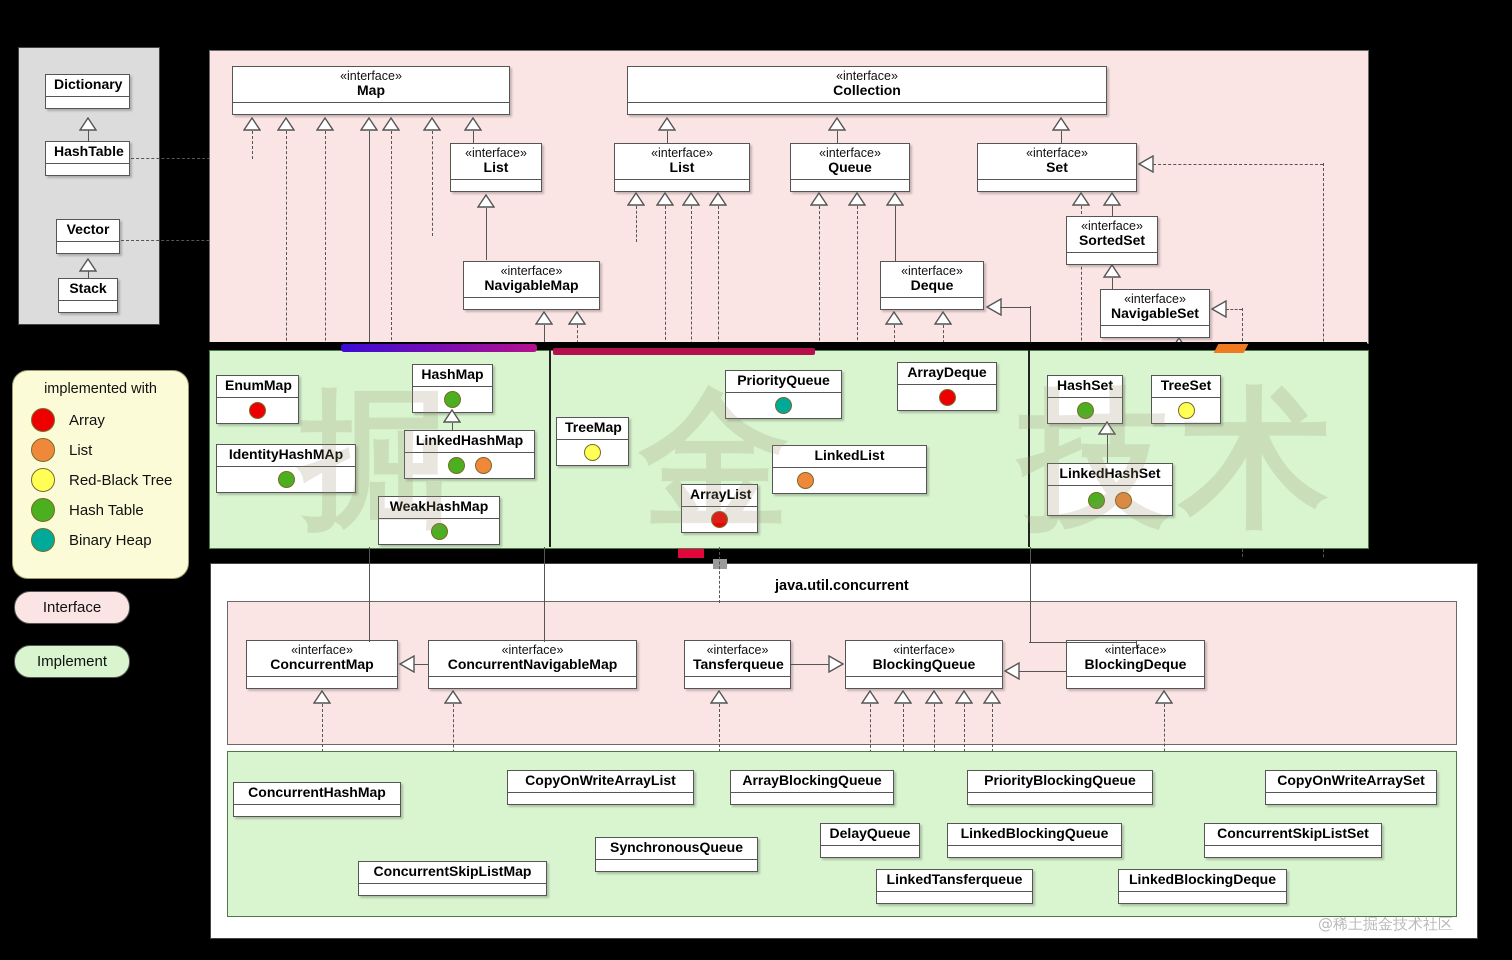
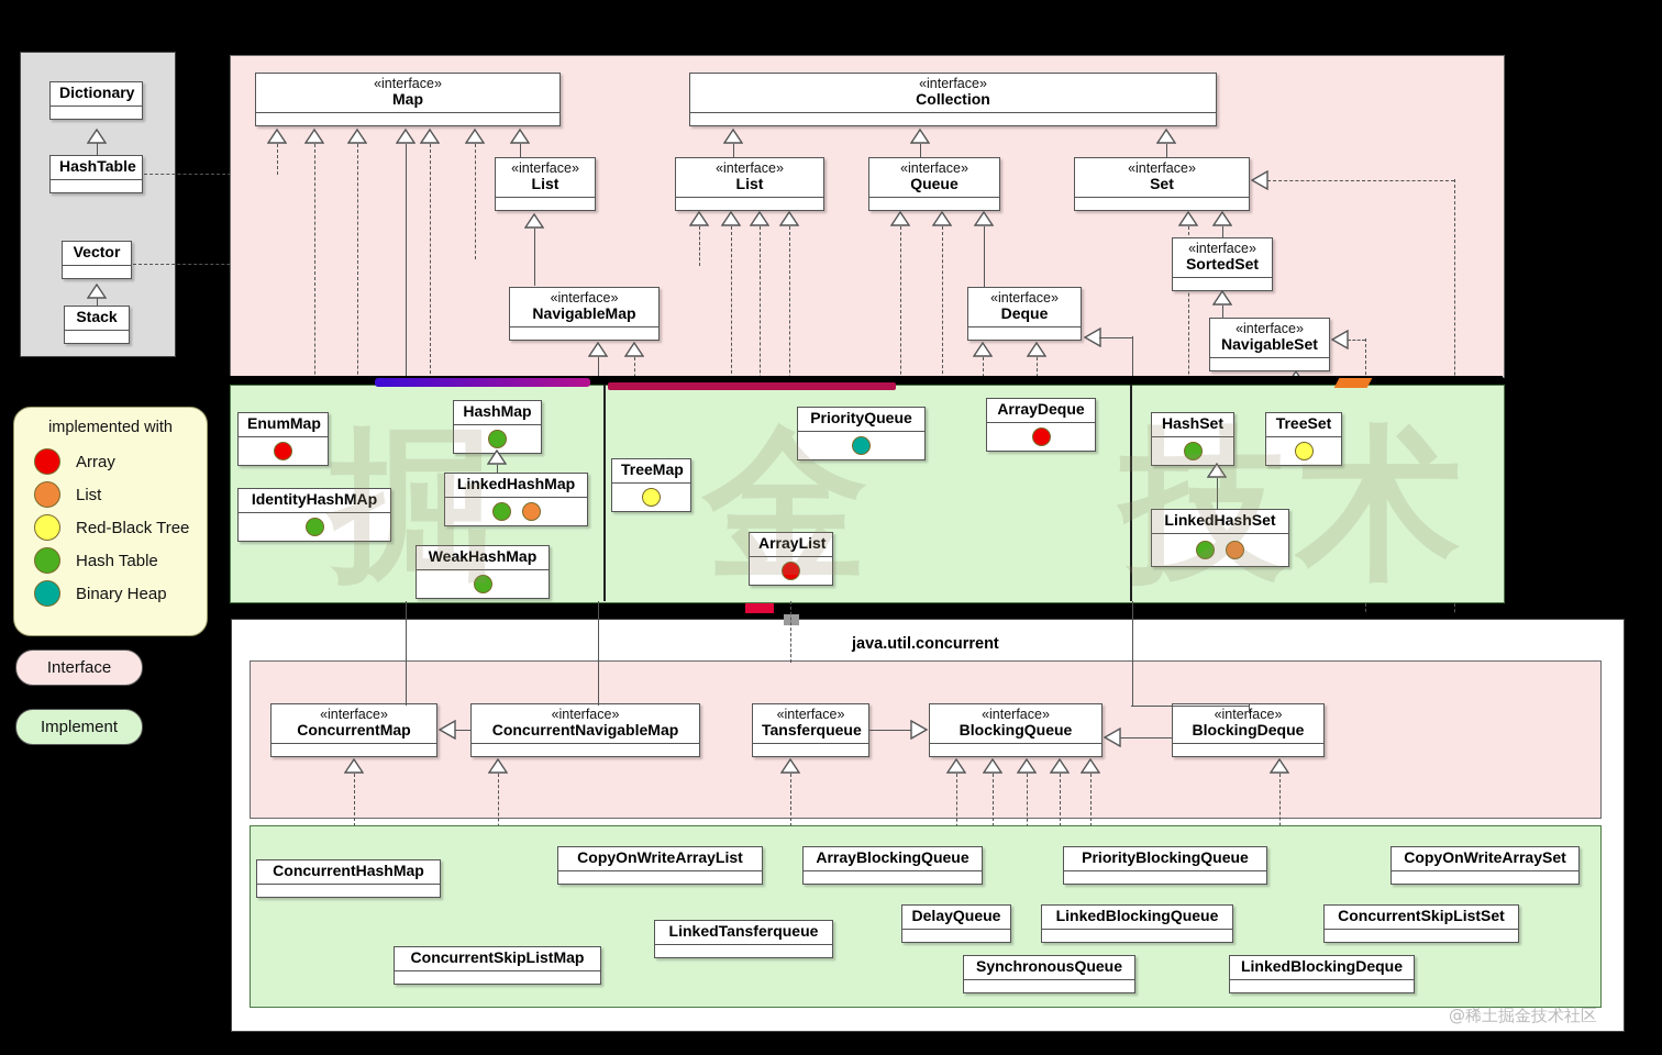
  Dictionary
  HashTable
  Vector
  Stack
  implemented with
  Array
  List
  Red-Black Tree
  Hash Table
  Binary Heap
  Interface
  Implement
  «interface»
  Map
  «interface»
  Collection
  «interface»
  List
  «interface»
  List
  «interface»
  Queue
  «interface»
  Set
  «interface»
  SortedSet
  «interface»
  NavigableMap
  «interface»
  Deque
  «interface»
  NavigableSet
  EnumMap
  IdentityHashMAp
  HashMap
  LinkedHashMap
  WeakHashMap
  TreeMap
  PriorityQueue
  ArrayDeque
- LinkedList
  ArrayLis
  HashSet
  TreeSet
  LinkedHashSet
  java.util.concurrent
  «interface»
  ConcurrentMap
  «interface»
  ConcurrentNavigableMap
  «interface»
  Tansferqueue
  «interface»
  BlockingQueue
  «interface»
  BlockingDeque
  ConcurrentHashMap
  ConcurrentSkipListMap
  CopyOnWriteArrayList
- SynchronousQueue
+ LinkedTansferqueue
  ArrayBlockingQueue
  DelayQueue
- LinkedTansferqueue
+ SynchronousQueue
  PriorityBlockingQueue
  LinkedBlockingQueue
  CopyOnWriteArraySet
  ConcurrentSkipListSet
  LinkedBlockingDeque
  掘
  金
  技
  术
  @稀土掘金技术社区
